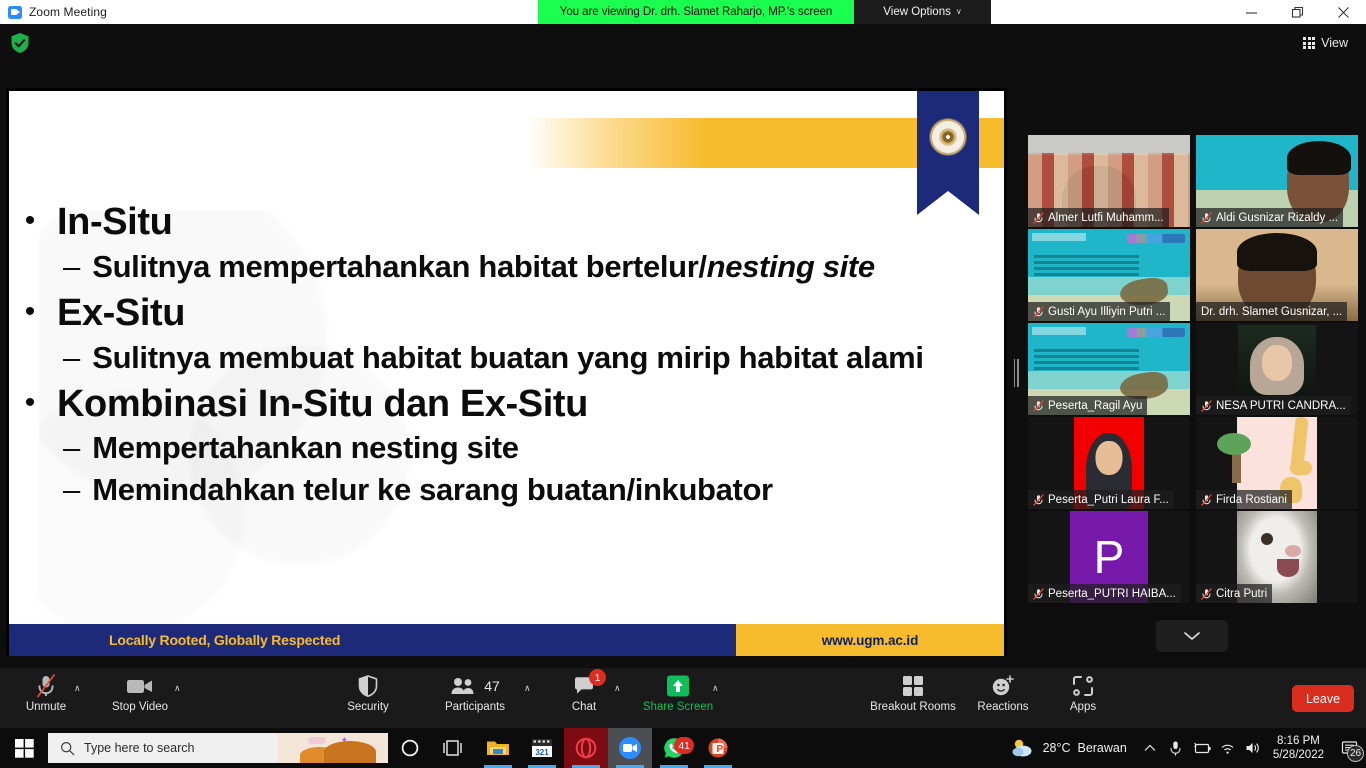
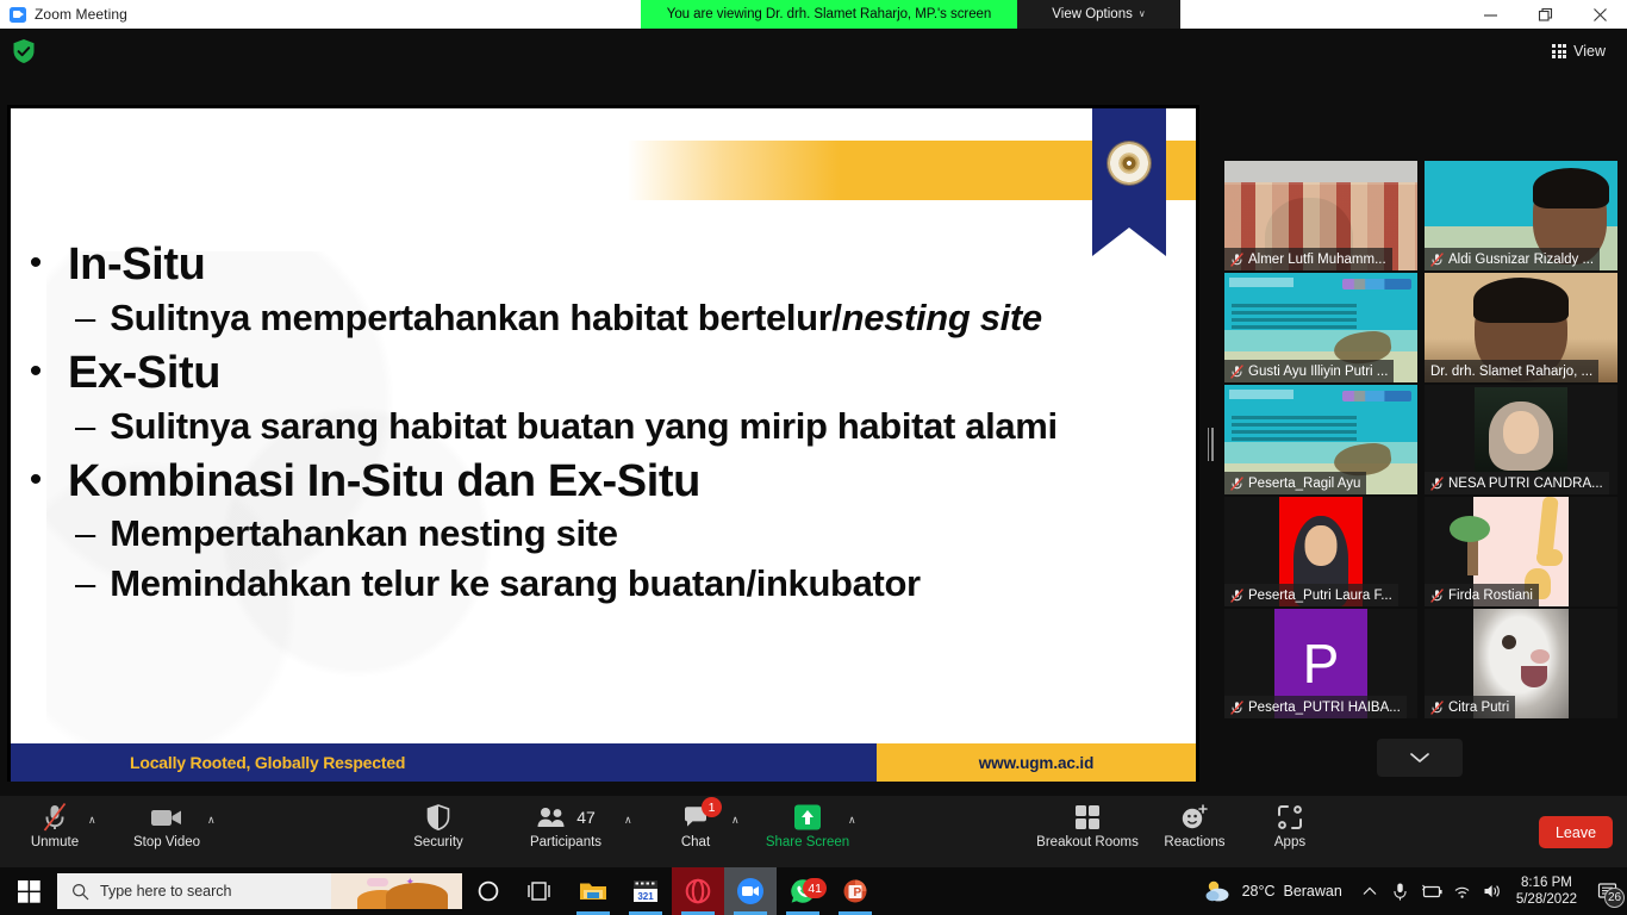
  Zoom Meeting
  You are viewing Dr. drh. Slamet Raharjo, MP.'s screen
  View Options
  ∨
  View
  •
  In-Situ
  –
  Sulitnya mempertahankan habitat bertelur/nesting site
  •
  Ex-Situ
  –
- Sulitnya membuat habitat buatan yang mirip habitat alami
+ Sulitnya sarang habitat buatan yang mirip habitat alami
  •
  Kombinasi In-Situ dan Ex-Situ
  –
  Mempertahankan nesting site
  –
  Memindahkan telur ke sarang buatan/inkubator
  Locally Rooted, Globally Respected
  www.ugm.ac.id
  Almer Lutfi Muhamm...
  Aldi Gusnizar Rizaldy ...
  Gusti Ayu Illiyin Putri ...
- Dr. drh. Slamet Gusnizar, ...
+ Dr. drh. Slamet Raharjo, ...
  Peserta_Ragil Ayu
  NESA PUTRI CANDRA...
  Peserta_Putri Laura F...
  Firda Rostiani
  P
  Peserta_PUTRI HAIBA...
  Citra Putri
  Unmute
  ∧
  Stop Video
  ∧
  Security
  47
  Participants
  ∧
  1
  Chat
  ∧
  Share Screen
  ∧
  Breakout Rooms
  Reactions
  Apps
  Leave
  Type here to search
  ✦
  321
  41
  P
  28°C Berawan
  8:16 PM
  5/28/2022
  26
